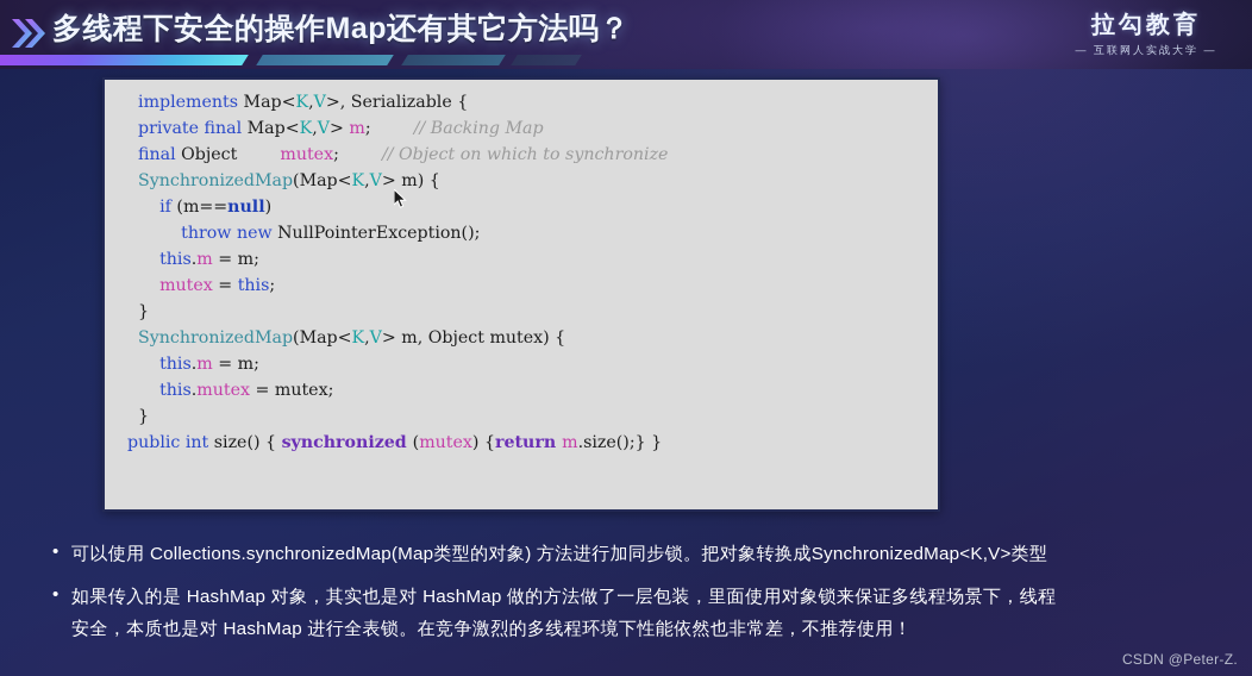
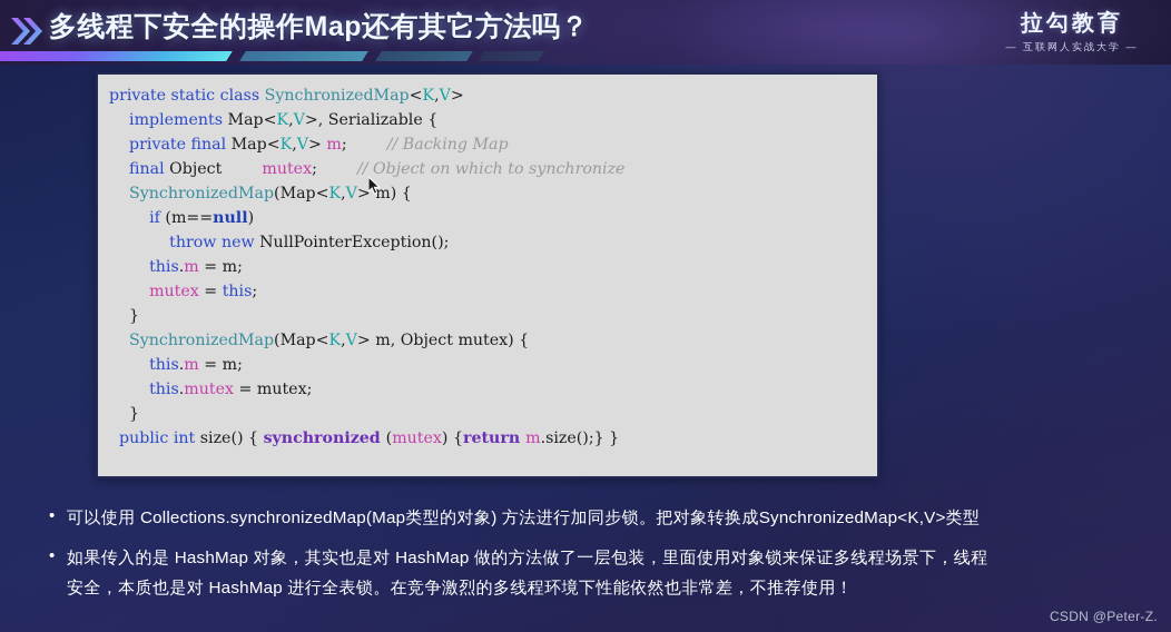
  多线程下安全的操作Map还有其它方法吗？
  拉勾教育
  — 互联网人实战大学 —
+ private static class SynchronizedMap<K,V>
  implements Map<K,V>, Serializable {
  private final Map<K,V> m; // Backing Map
  final Object mutex; // Object on which to synchronize
  SynchronizedMap(Map<K,V> m) {
  if (m==null)
  throw new NullPointerException();
  this.m = m;
  mutex = this;
  }
  SynchronizedMap(Map<K,V> m, Object mutex) {
  this.m = m;
  this.mutex = mutex;
  }
  public int size() { synchronized (mutex) {return m.size();} }
  •
  可以使用 Collections.synchronizedMap(Map类型的对象) 方法进行加同步锁。把对象转换成SynchronizedMap<K,V>类型
  •
  如果传入的是 HashMap 对象，其实也是对 HashMap 做的方法做了一层包装，里面使用对象锁来保证多线程场景下，线程
  安全，本质也是对 HashMap 进行全表锁。在竞争激烈的多线程环境下性能依然也非常差，不推荐使用！
  CSDN @Peter-Z.
